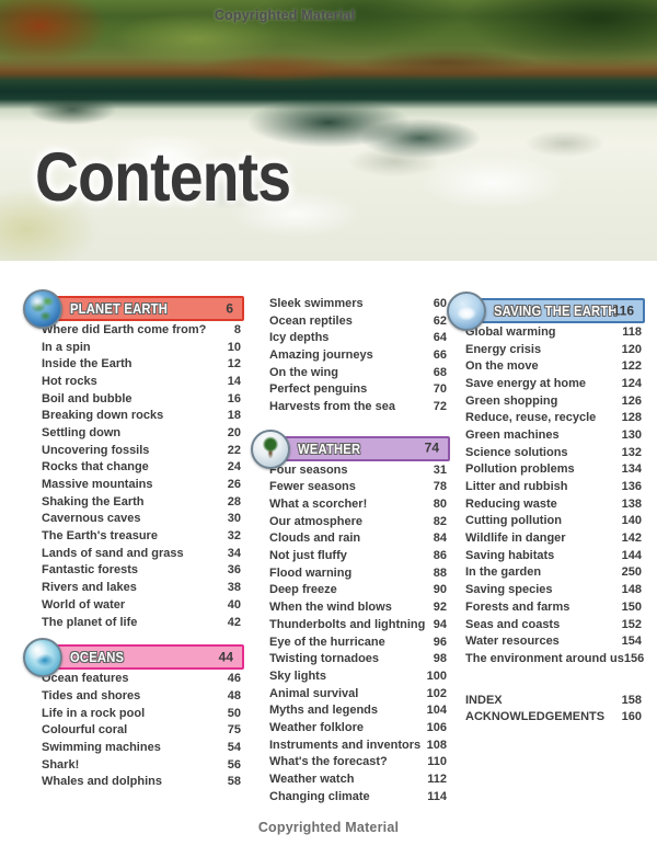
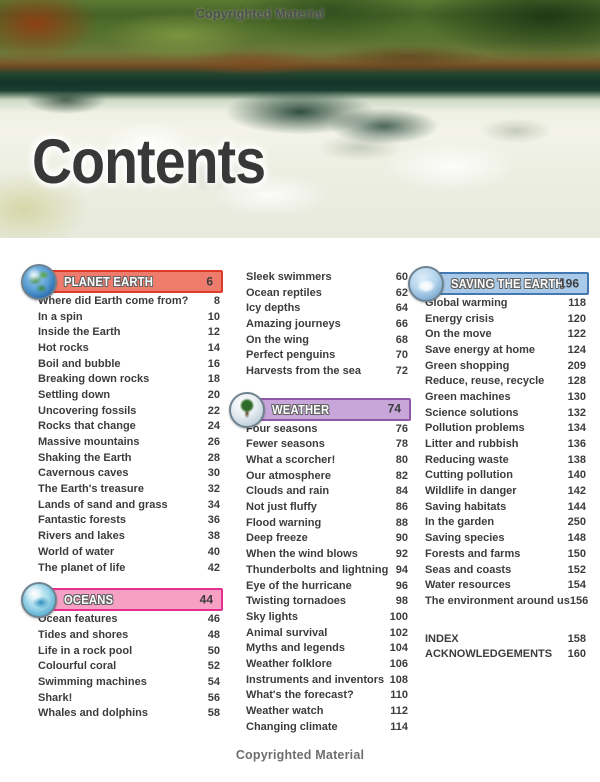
  Copyrighted Material
  Contents
  PLANET EARTH
  6
  Where did Earth come from?
  8
  In a spin
  10
  Inside the Earth
  12
  Hot rocks
  14
  Boil and bubble
  16
  Breaking down rocks
  18
  Settling down
  20
  Uncovering fossils
  22
  Rocks that change
  24
  Massive mountains
  26
  Shaking the Earth
  28
  Cavernous caves
  30
  The Earth's treasure
  32
  Lands of sand and grass
  34
  Fantastic forests
  36
  Rivers and lakes
  38
  World of water
  40
  The planet of life
  42
  OCEANS
  44
  Ocean features
  46
  Tides and shores
  48
  Life in a rock pool
  50
  Colourful coral
- 75
+ 52
  Swimming machines
  54
  Shark!
  56
  Whales and dolphins
  58
  Sleek swimmers
  60
  Ocean reptiles
  62
  Icy depths
  64
  Amazing journeys
  66
  On the wing
  68
  Perfect penguins
  70
  Harvests from the sea
  72
  WEATHER
  74
  Four seasons
- 31
+ 76
  Fewer seasons
  78
  What a scorcher!
  80
  Our atmosphere
  82
  Clouds and rain
  84
  Not just fluffy
  86
  Flood warning
  88
  Deep freeze
  90
  When the wind blows
  92
  Thunderbolts and lightning
  94
  Eye of the hurricane
  96
  Twisting tornadoes
  98
  Sky lights
  100
  Animal survival
  102
  Myths and legends
  104
  Weather folklore
  106
  Instruments and inventors
  108
  What's the forecast?
  110
  Weather watch
  112
  Changing climate
  114
  SAVING THE EARTH
- 116
+ 196
  Global warming
  118
  Energy crisis
  120
  On the move
  122
  Save energy at home
  124
  Green shopping
- 126
+ 209
  Reduce, reuse, recycle
  128
  Green machines
  130
  Science solutions
  132
  Pollution problems
  134
  Litter and rubbish
  136
  Reducing waste
  138
  Cutting pollution
  140
  Wildlife in danger
  142
  Saving habitats
  144
  In the garden
  250
  Saving species
  148
  Forests and farms
  150
  Seas and coasts
  152
  Water resources
  154
  The environment around us
  156
  INDEX
  158
  ACKNOWLEDGEMENTS
  160
  Copyrighted Material
